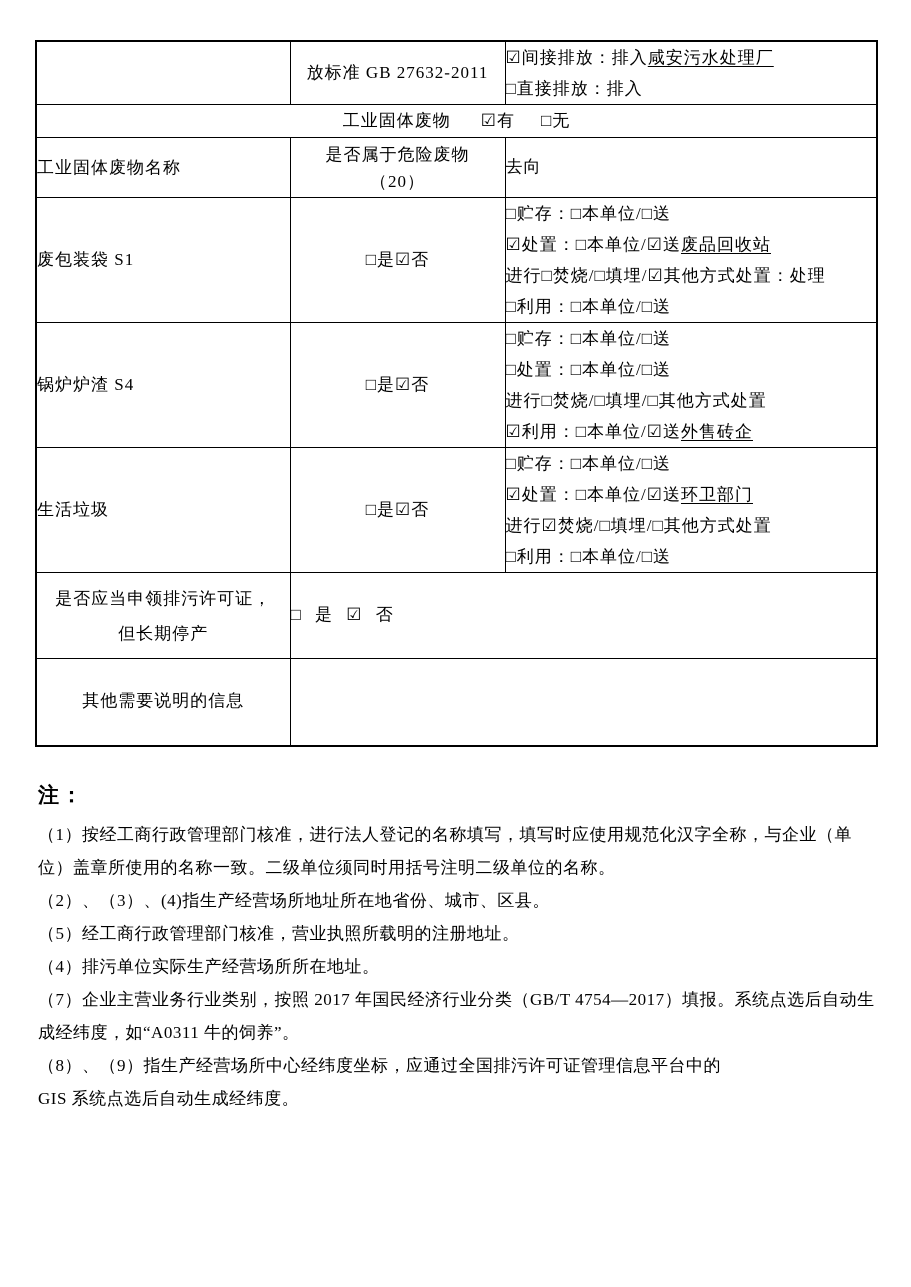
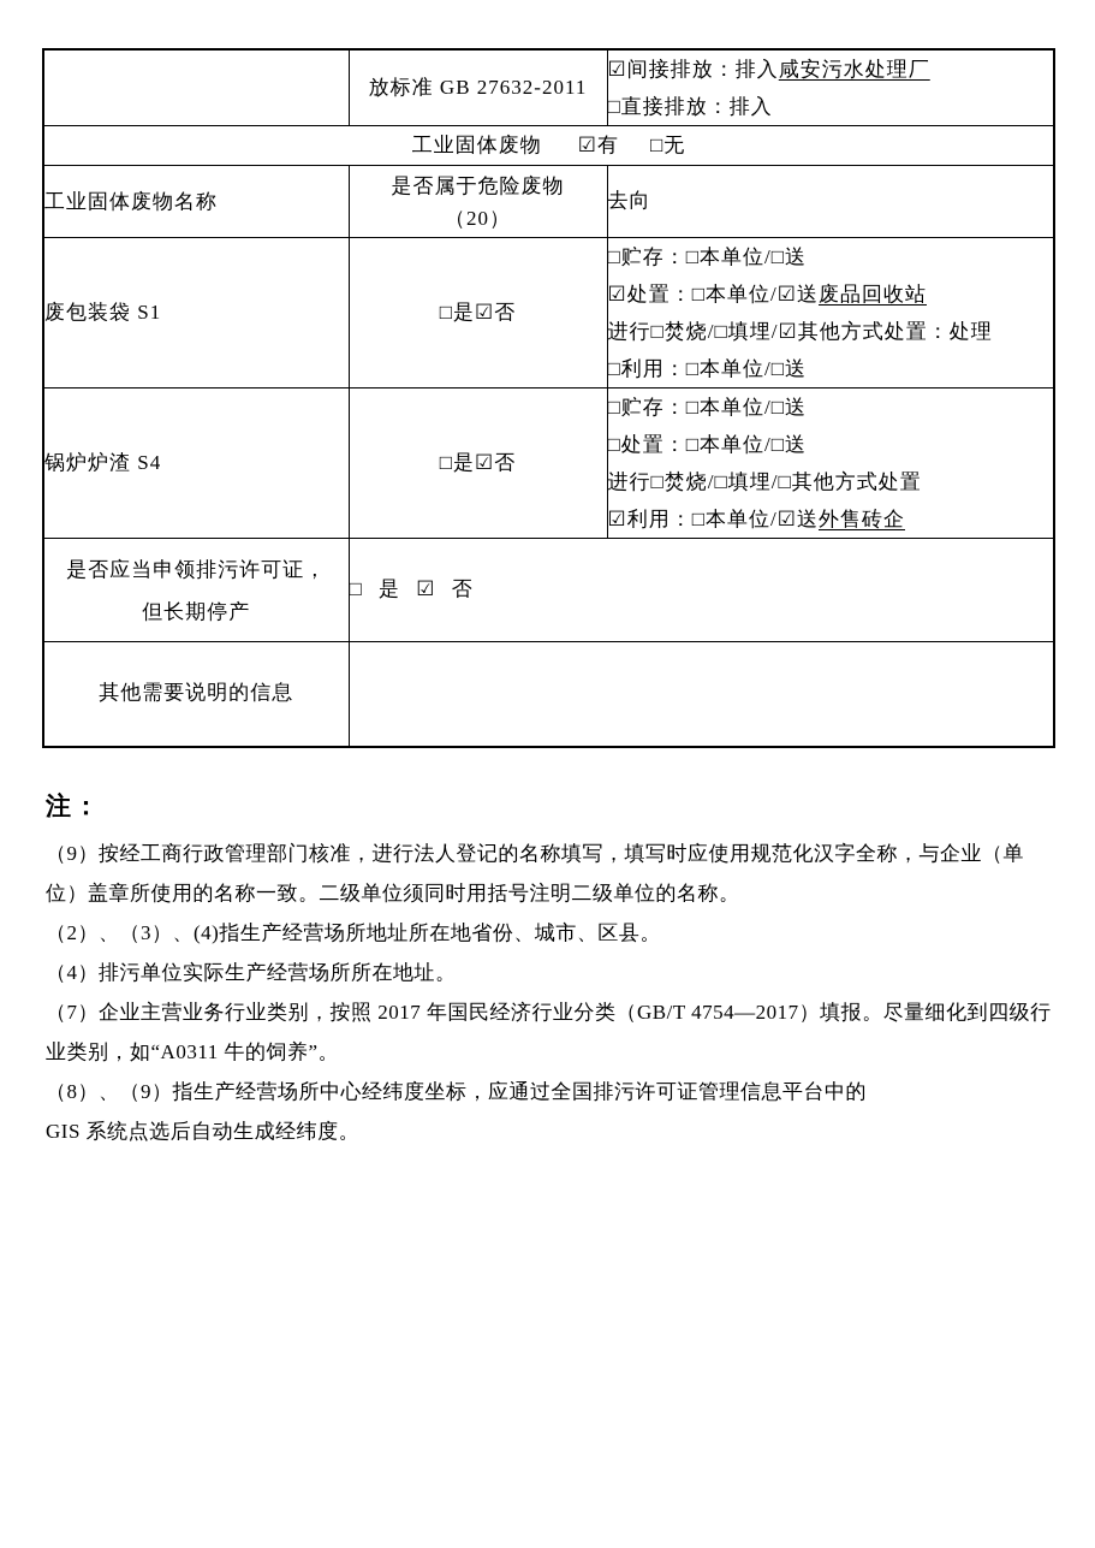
  	放标准 GB 27632-2011	☑间接排放：排入咸安污水处理厂 □直接排放：排入
  工业固体废物 ☑有 □无
  工业固体废物名称	是否属于危险废物 （20）	去向
  废包装袋 S1	□是☑否	□贮存：□本单位/□送 ☑处置：□本单位/☑送废品回收站 进行□焚烧/□填埋/☑其他方式处置：处理 □利用：□本单位/□送
  锅炉炉渣 S4	□是☑否	□贮存：□本单位/□送 □处置：□本单位/□送 进行□焚烧/□填埋/□其他方式处置 ☑利用：□本单位/☑送外售砖企
- 生活垃圾	□是☑否	□贮存：□本单位/□送 ☑处置：□本单位/☑送环卫部门 进行☑焚烧/□填埋/□其他方式处置 □利用：□本单位/□送
  是否应当申领排污许可证， 但长期停产	□ 是 ☑ 否
  其他需要说明的信息
  注：
- （1）按经工商行政管理部门核准，进行法人登记的名称填写，填写时应使用规范化汉字全称，与企业（单位）盖章所使用的名称一致。二级单位须同时用括号注明二级单位的名称。
+ （9）按经工商行政管理部门核准，进行法人登记的名称填写，填写时应使用规范化汉字全称，与企业（单位）盖章所使用的名称一致。二级单位须同时用括号注明二级单位的名称。
  （2）、（3）、(4)指生产经营场所地址所在地省份、城市、区县。
- （5）经工商行政管理部门核准，营业执照所载明的注册地址。
  （4）排污单位实际生产经营场所所在地址。
- （7）企业主营业务行业类别，按照 2017 年国民经济行业分类（GB/T 4754—2017）填报。系统点选后自动生成经纬度，如“A0311 牛的饲养”。
+ （7）企业主营业务行业类别，按照 2017 年国民经济行业分类（GB/T 4754—2017）填报。尽量细化到四级行业类别，如“A0311 牛的饲养”。
  （8）、（9）指生产经营场所中心经纬度坐标，应通过全国排污许可证管理信息平台中的
  GIS 系统点选后自动生成经纬度。
